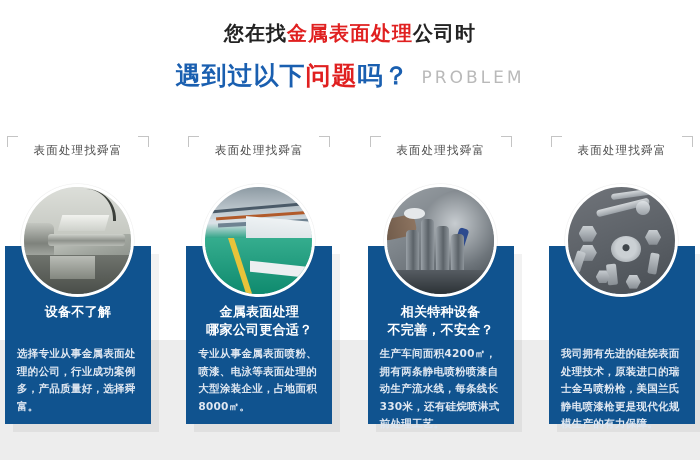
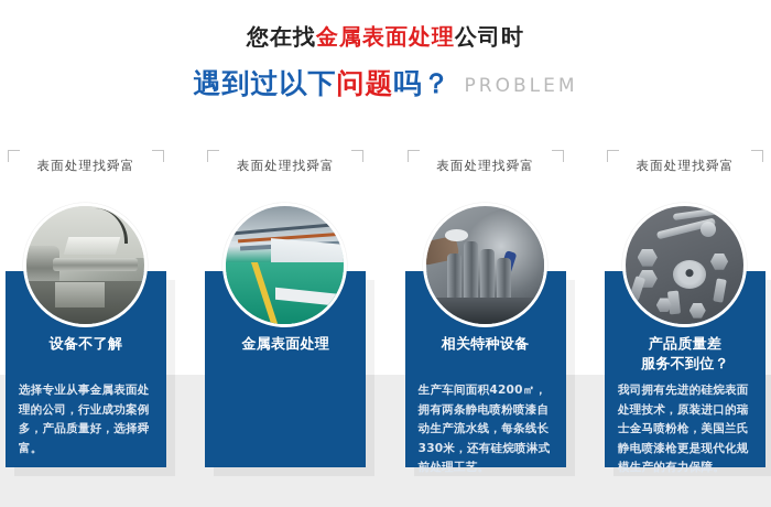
  您在找金属表面处理公司时
  遇到过以下问题吗？ PROBLEM
  表面处理找舜富
  设备不了解
  选择专业从事金属表面处理的公司，行业成功案例多，产品质量好，选择舜富。
  表面处理找舜富
  金属表面处理
- 哪家公司更合适？
- 专业从事金属表面喷粉、喷漆、电泳等表面处理的大型涂装企业，占地面积8000㎡。
  表面处理找舜富
  相关特种设备
- 不完善，不安全？
  生产车间面积4200㎡，拥有两条静电喷粉喷漆自动生产流水线，每条线长330米，还有硅烷喷淋式前处理工艺。
  表面处理找舜富
+ 产品质量差
+ 服务不到位？
  我司拥有先进的硅烷表面处理技术，原装进口的瑞士金马喷粉枪，美国兰氏静电喷漆枪更是现代化规模生产的有力保障。
